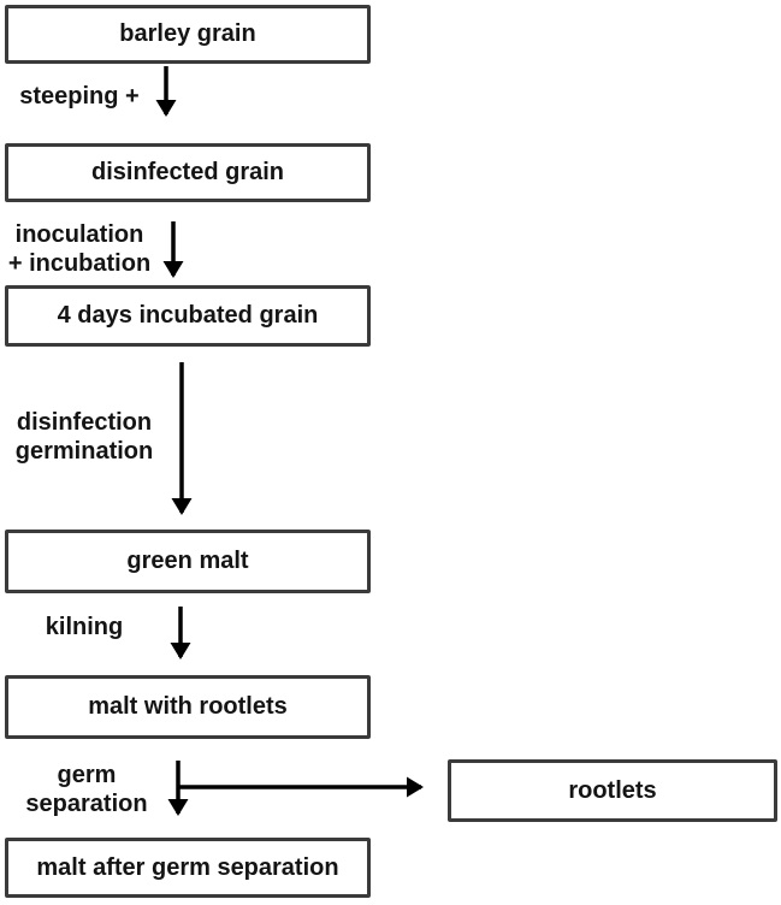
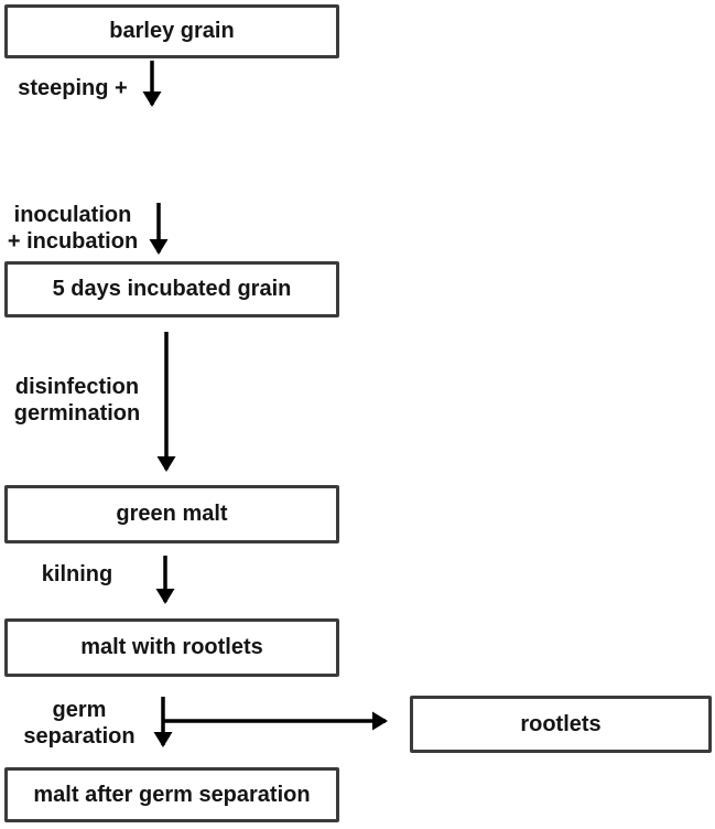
  barley grain
  steeping +
- disinfected grain
  inoculation
  + incubation
- 4 days incubated grain
+ 5 days incubated grain
  disinfection
  germination
  green malt
  kilning
  malt with rootlets
  germ
  separation
  malt after germ separation
  rootlets
